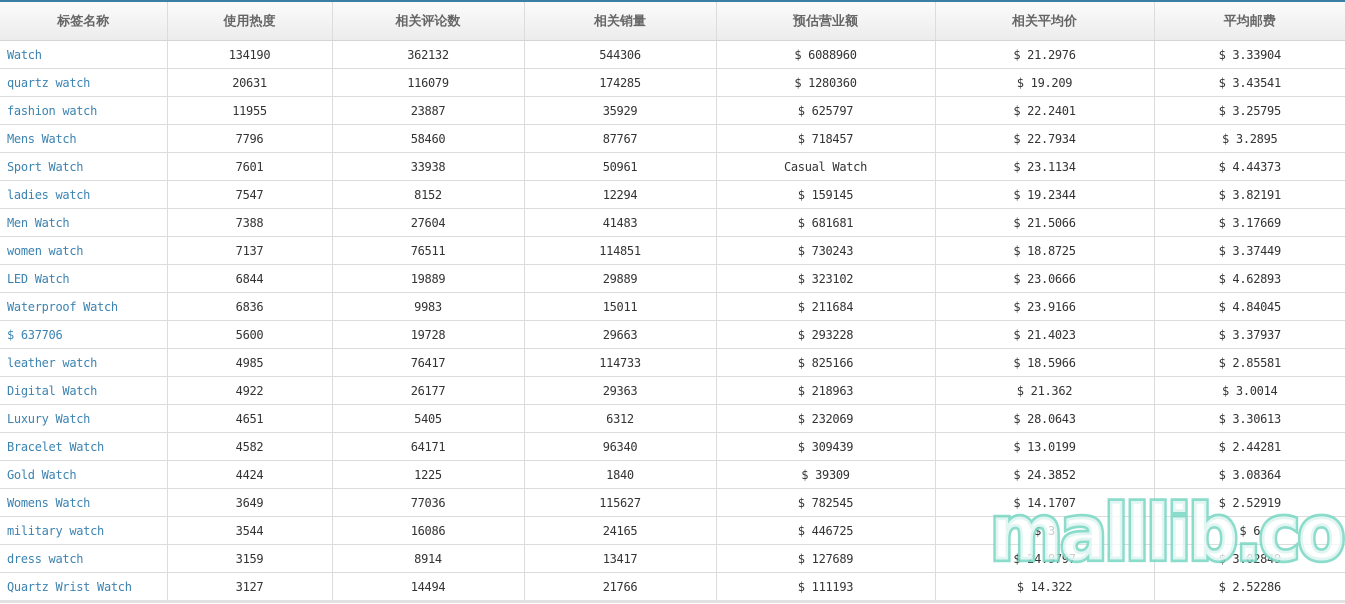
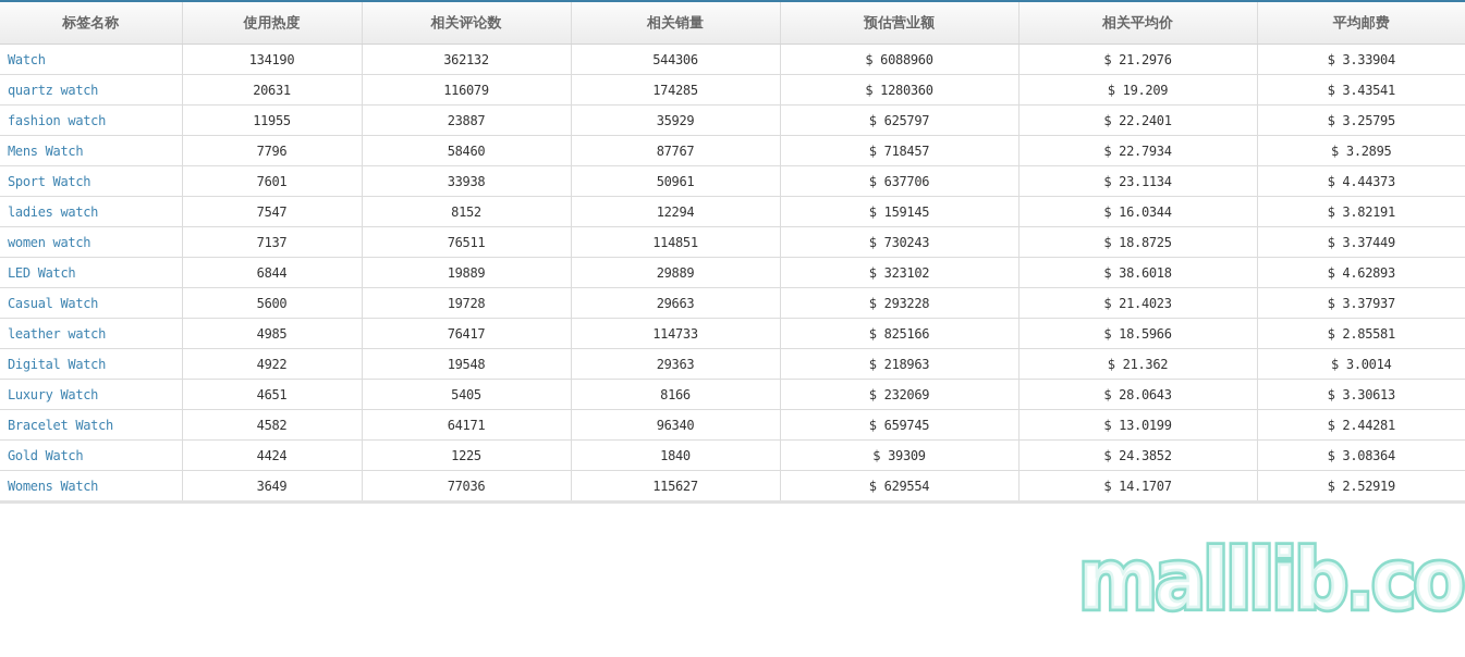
  标签名称	使用热度	相关评论数	相关销量	预估营业额	相关平均价	平均邮费
  Watch	134190	362132	544306	$ 6088960	$ 21.2976	$ 3.33904
  quartz watch	20631	116079	174285	$ 1280360	$ 19.209	$ 3.43541
  fashion watch	11955	23887	35929	$ 625797	$ 22.2401	$ 3.25795
  Mens Watch	7796	58460	87767	$ 718457	$ 22.7934	$ 3.2895
- Sport Watch	7601	33938	50961	Casual Watch	$ 23.1134	$ 4.44373
+ Sport Watch	7601	33938	50961	$ 637706	$ 23.1134	$ 4.44373
- ladies watch	7547	8152	12294	$ 159145	$ 19.2344	$ 3.82191
+ ladies watch	7547	8152	12294	$ 159145	$ 16.0344	$ 3.82191
- Men Watch	7388	27604	41483	$ 681681	$ 21.5066	$ 3.17669
  women watch	7137	76511	114851	$ 730243	$ 18.8725	$ 3.37449
- LED Watch	6844	19889	29889	$ 323102	$ 23.0666	$ 4.62893
+ LED Watch	6844	19889	29889	$ 323102	$ 38.6018	$ 4.62893
- Waterproof Watch	6836	9983	15011	$ 211684	$ 23.9166	$ 4.84045
- $ 637706	5600	19728	29663	$ 293228	$ 21.4023	$ 3.37937
+ Casual Watch	5600	19728	29663	$ 293228	$ 21.4023	$ 3.37937
  leather watch	4985	76417	114733	$ 825166	$ 18.5966	$ 2.85581
- Digital Watch	4922	26177	29363	$ 218963	$ 21.362	$ 3.0014
+ Digital Watch	4922	19548	29363	$ 218963	$ 21.362	$ 3.0014
- Luxury Watch	4651	5405	6312	$ 232069	$ 28.0643	$ 3.30613
+ Luxury Watch	4651	5405	8166	$ 232069	$ 28.0643	$ 3.30613
- Bracelet Watch	4582	64171	96340	$ 309439	$ 13.0199	$ 2.44281
+ Bracelet Watch	4582	64171	96340	$ 659745	$ 13.0199	$ 2.44281
  Gold Watch	4424	1225	1840	$ 39309	$ 24.3852	$ 3.08364
- Womens Watch	3649	77036	115627	$ 782545	$ 14.1707	$ 2.52919
+ Womens Watch	3649	77036	115627	$ 629554	$ 14.1707	$ 2.52919
- military watch	3544	16086	24165	$ 446725	$ 3	$ 6
- dress watch	3159	8914	13417	$ 127689	$ 24.9797	$ 3.02849
- Quartz Wrist Watch	3127	14494	21766	$ 111193	$ 14.322	$ 2.52286
  malllib.co
